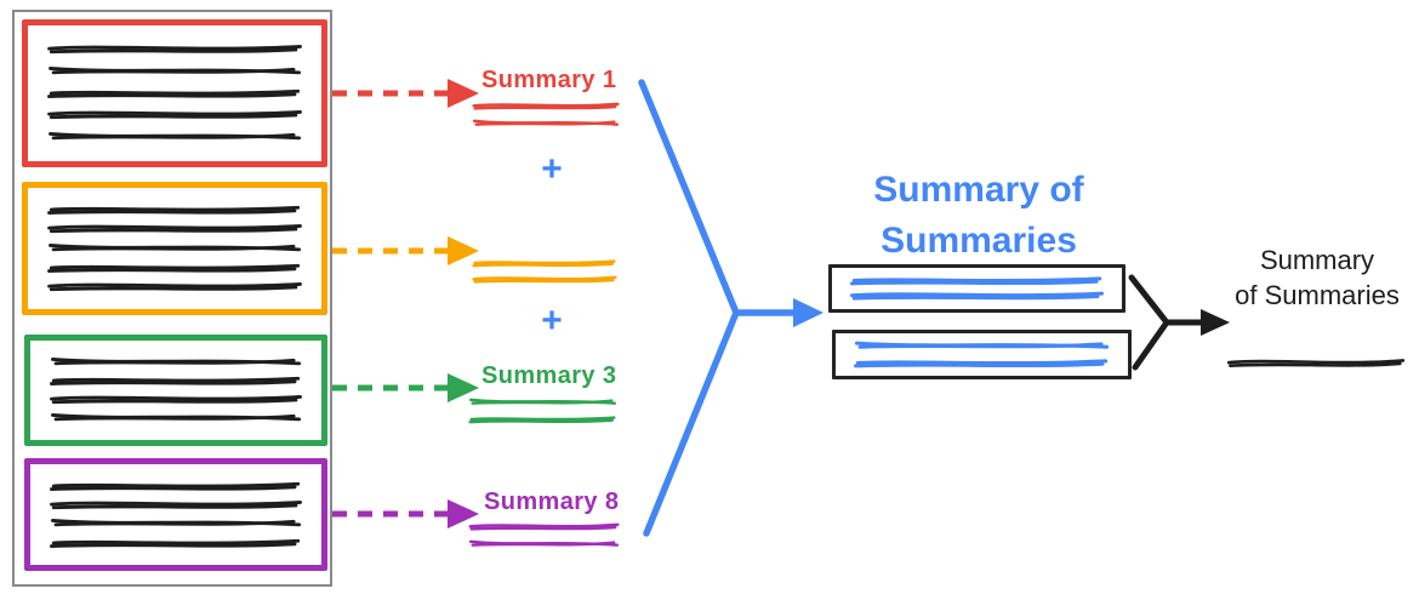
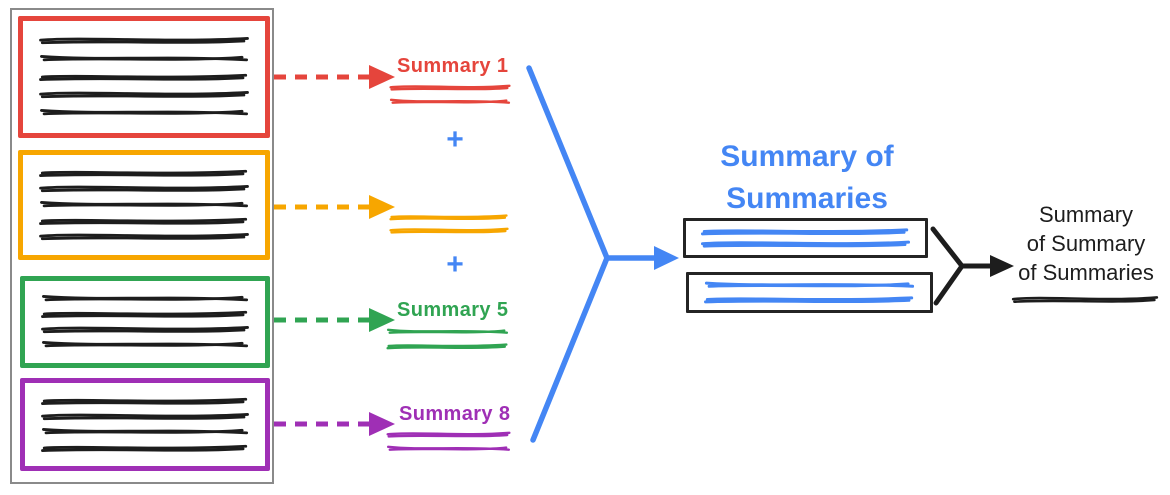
  Summary 1
  +
  +
- Summary 3
+ Summary 5
  Summary 8
  Summary of
  Summaries
  Summary
+ of Summary
  of Summaries
